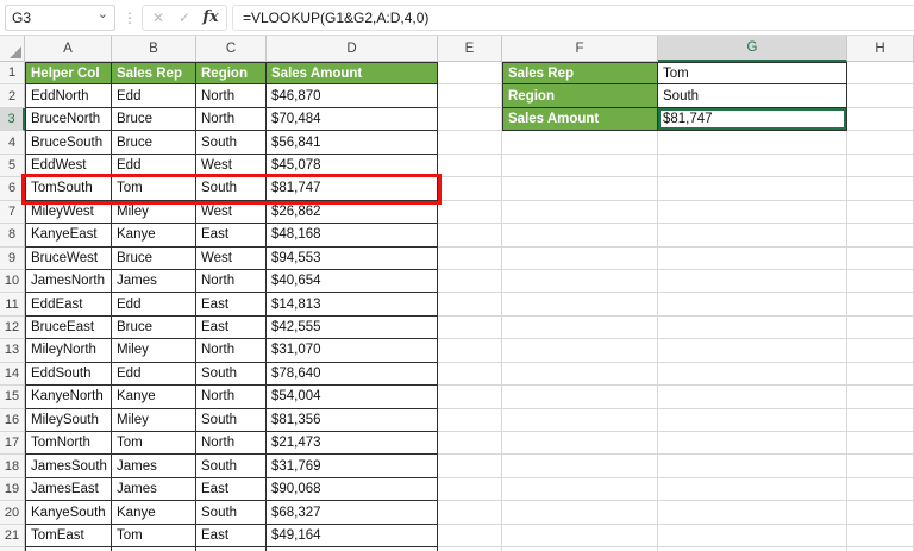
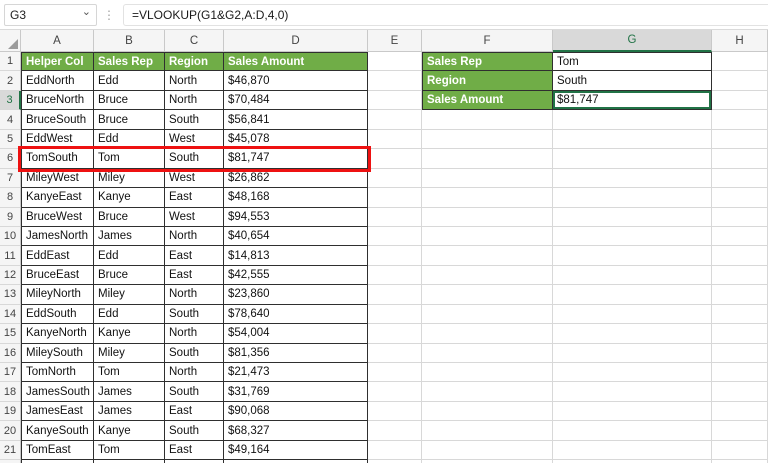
  G3
  ⌄
  ⋮
- ✕
- ✓
- fx
  =VLOOKUP(G1&G2,A:D,4,0)
  A
  B
  C
  D
  E
  F
  G
  H
  1
  Helper Col
  Sales Rep
  Region
  Sales Amount
  Sales Rep
  Tom
  2
  EddNorth
  Edd
  North
  $46,870
  Region
  South
  3
  BruceNorth
  Bruce
  North
  $70,484
  Sales Amount
  $81,747
  4
  BruceSouth
  Bruce
  South
  $56,841
  5
  EddWest
  Edd
  West
  $45,078
  6
  TomSouth
  Tom
  South
  $81,747
  7
  MileyWest
  Miley
  West
  $26,862
  8
  KanyeEast
  Kanye
  East
  $48,168
  9
  BruceWest
  Bruce
  West
  $94,553
  10
  JamesNorth
  James
  North
  $40,654
  11
  EddEast
  Edd
  East
  $14,813
  12
  BruceEast
  Bruce
  East
  $42,555
  13
  MileyNorth
  Miley
  North
- $31,070
+ $23,860
  14
  EddSouth
  Edd
  South
  $78,640
  15
  KanyeNorth
  Kanye
  North
  $54,004
  16
  MileySouth
  Miley
  South
  $81,356
  17
  TomNorth
  Tom
  North
  $21,473
  18
  JamesSouth
  James
  South
  $31,769
  19
  JamesEast
  James
  East
  $90,068
  20
  KanyeSouth
  Kanye
  South
  $68,327
  21
  TomEast
  Tom
  East
  $49,164
